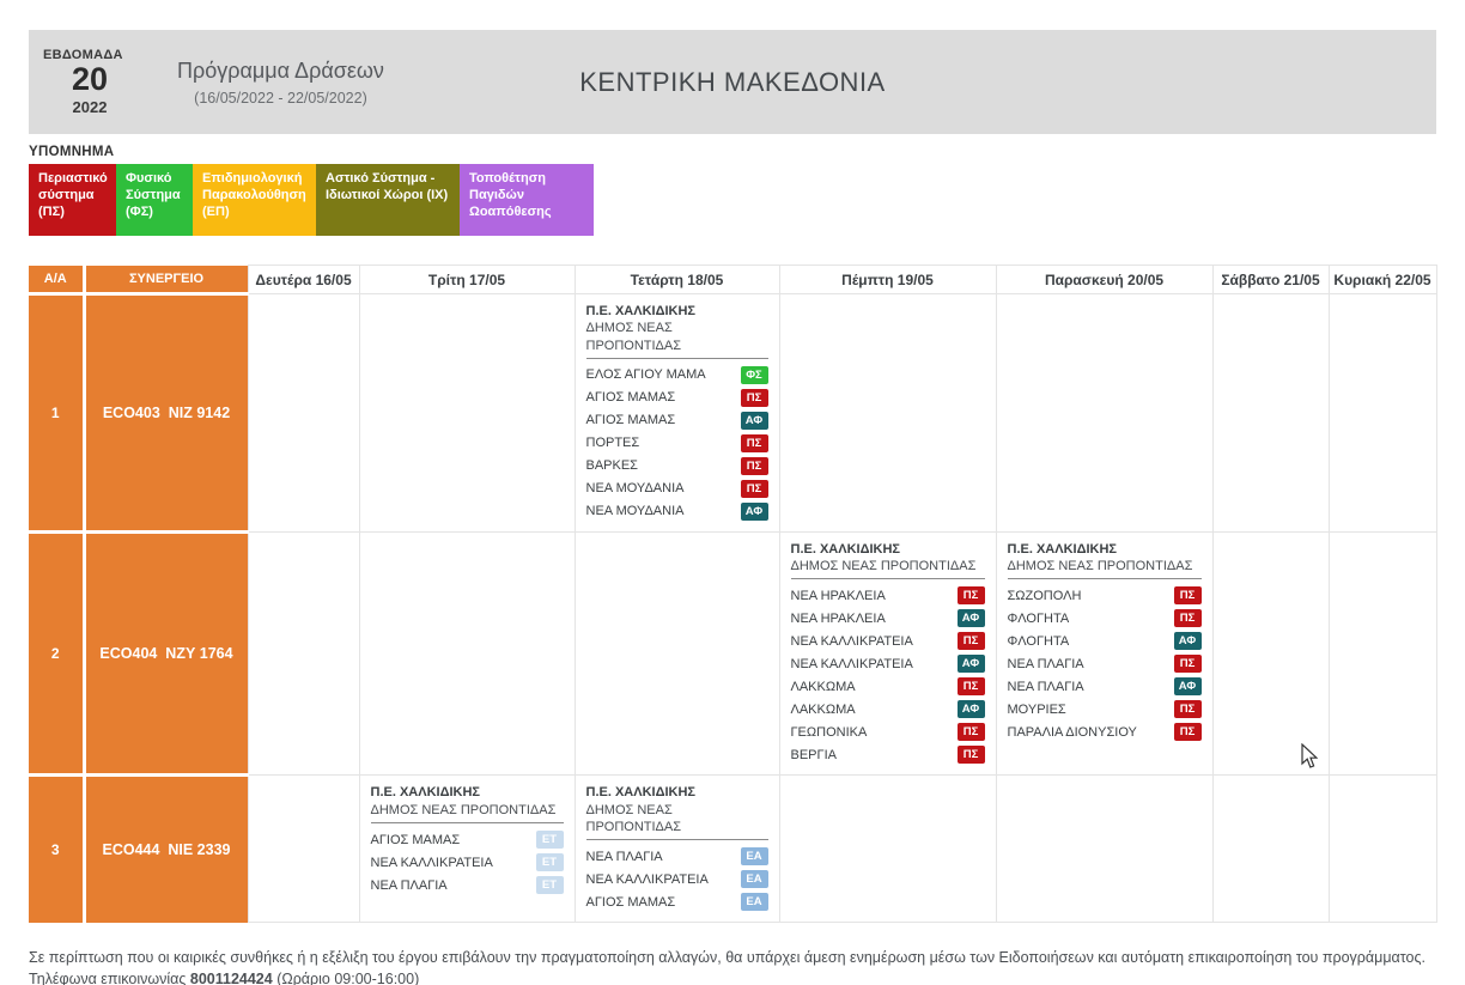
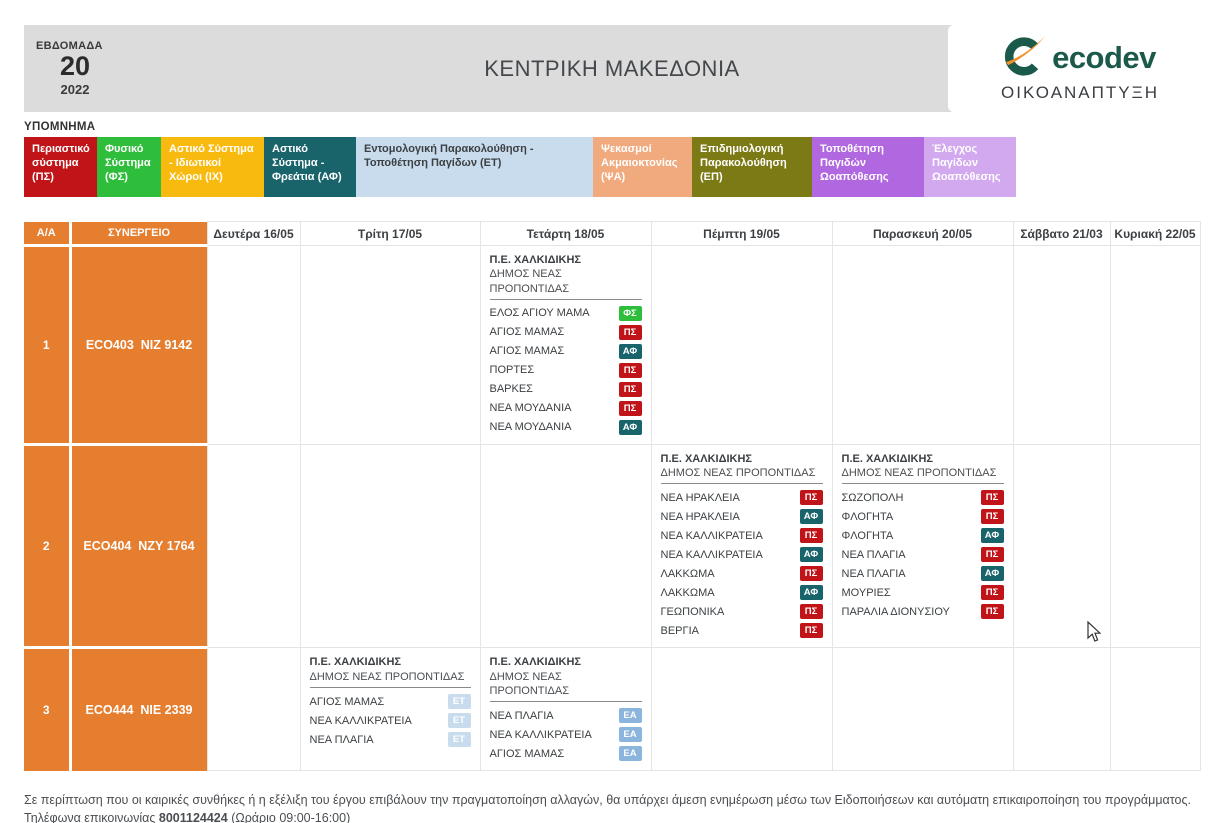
  ΕΒΔΟΜΑΔΑ
  20
  2022
- Πρόγραμμα Δράσεων
- (16/05/2022 - 22/05/2022)
  ΚΕΝΤΡΙΚΗ ΜΑΚΕΔΟΝΙΑ
+ ecodev
+ ΟΙΚΟΑΝΑΠΤΥΞΗ
  ΥΠΟΜΝΗΜΑ
  Περιαστικό σύστημα (ΠΣ)
  Φυσικό Σύστημα (ΦΣ)
- Επιδημιολογική Παρακολούθηση (ΕΠ)
+ Αστικό Σύστημα - Ιδιωτικοί Χώροι (ΙΧ)
+ Αστικό Σύστημα - Φρεάτια (ΑΦ)
+ Εντομολογική Παρακολούθηση - Τοποθέτηση Παγίδων (ΕΤ)
+ Ψεκασμοί Ακμαιοκτονίας (ΨΑ)
- Αστικό Σύστημα - Ιδιωτικοί Χώροι (ΙΧ)
+ Επιδημιολογική Παρακολούθηση (ΕΠ)
  Τοποθέτηση Παγιδών Ωοαπόθεσης
+ Έλεγχος Παγίδων Ωοαπόθεσης
- Α/Α	ΣΥΝΕΡΓΕΙΟ	Δευτέρα 16/05	Τρίτη 17/05	Τετάρτη 18/05	Πέμπτη 19/05	Παρασκευή 20/05	Σάββατο 21/05	Κυριακή 22/05
+ Α/Α	ΣΥΝΕΡΓΕΙΟ	Δευτέρα 16/05	Τρίτη 17/05	Τετάρτη 18/05	Πέμπτη 19/05	Παρασκευή 20/05	Σάββατο 21/03	Κυριακή 22/05
  1	ECO403 ΝΙΖ 9142			Π.Ε. ΧΑΛΚΙΔΙΚΗΣΔΗΜΟΣ ΝΕΑΣ ΠΡΟΠΟΝΤΙΔΑΣΕΛΟΣ ΑΓΙΟΥ ΜΑΜΑ ΦΣΑΓΙΟΣ ΜΑΜΑΣ ΠΣΑΓΙΟΣ ΜΑΜΑΣ ΑΦΠΟΡΤΕΣ ΠΣΒΑΡΚΕΣ ΠΣΝΕΑ ΜΟΥΔΑΝΙΑ ΠΣΝΕΑ ΜΟΥΔΑΝΙΑ ΑΦ
  2	ECO404 ΝΖΥ 1764				Π.Ε. ΧΑΛΚΙΔΙΚΗΣΔΗΜΟΣ ΝΕΑΣ ΠΡΟΠΟΝΤΙΔΑΣΝΕΑ ΗΡΑΚΛΕΙΑ ΠΣΝΕΑ ΗΡΑΚΛΕΙΑ ΑΦΝΕΑ ΚΑΛΛΙΚΡΑΤΕΙΑ ΠΣΝΕΑ ΚΑΛΛΙΚΡΑΤΕΙΑ ΑΦΛΑΚΚΩΜΑ ΠΣΛΑΚΚΩΜΑ ΑΦΓΕΩΠΟΝΙΚΑ ΠΣΒΕΡΓΙΑ ΠΣ	Π.Ε. ΧΑΛΚΙΔΙΚΗΣΔΗΜΟΣ ΝΕΑΣ ΠΡΟΠΟΝΤΙΔΑΣΣΩΖΟΠΟΛΗ ΠΣΦΛΟΓΗΤΑ ΠΣΦΛΟΓΗΤΑ ΑΦΝΕΑ ΠΛΑΓΙΑ ΠΣΝΕΑ ΠΛΑΓΙΑ ΑΦΜΟΥΡΙΕΣ ΠΣΠΑΡΑΛΙΑ ΔΙΟΝΥΣΙΟΥ ΠΣ
  3	ECO444 ΝΙΕ 2339		Π.Ε. ΧΑΛΚΙΔΙΚΗΣΔΗΜΟΣ ΝΕΑΣ ΠΡΟΠΟΝΤΙΔΑΣΑΓΙΟΣ ΜΑΜΑΣ ΕΤΝΕΑ ΚΑΛΛΙΚΡΑΤΕΙΑ ΕΤΝΕΑ ΠΛΑΓΙΑ ΕΤ	Π.Ε. ΧΑΛΚΙΔΙΚΗΣΔΗΜΟΣ ΝΕΑΣ ΠΡΟΠΟΝΤΙΔΑΣΝΕΑ ΠΛΑΓΙΑ ΕΑΝΕΑ ΚΑΛΛΙΚΡΑΤΕΙΑ ΕΑΑΓΙΟΣ ΜΑΜΑΣ ΕΑ
  Σε περίπτωση που οι καιρικές συνθήκες ή η εξέλιξη του έργου επιβάλουν την πραγματοποίηση αλλαγών, θα υπάρχει άμεση ενημέρωση μέσω των Ειδοποιήσεων και αυτόματη επικαιροποίηση του προγράμματος.
  Τηλέφωνα επικοινωνίας 8001124424 (Ωράριο 09:00-16:00)
